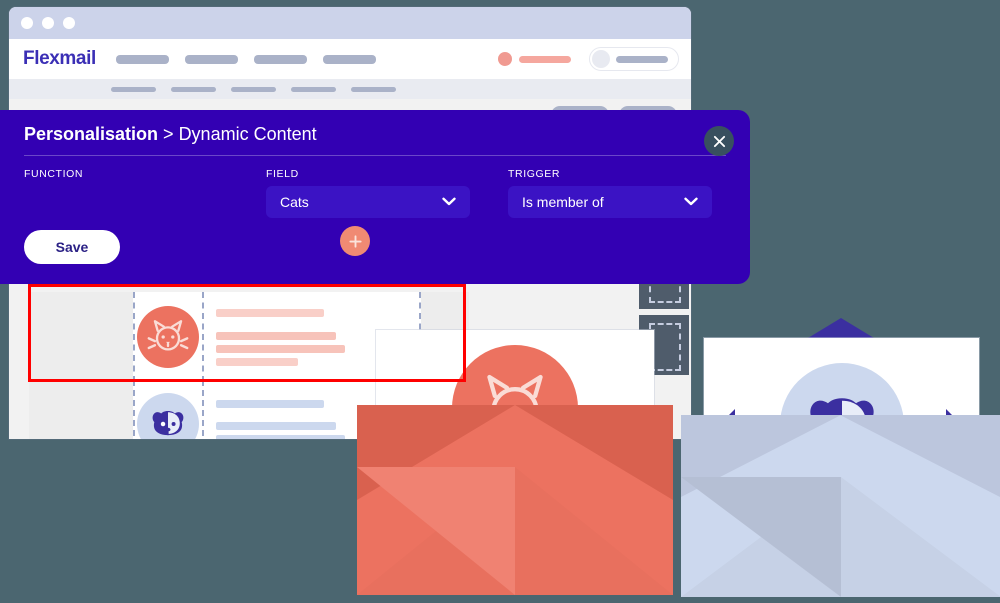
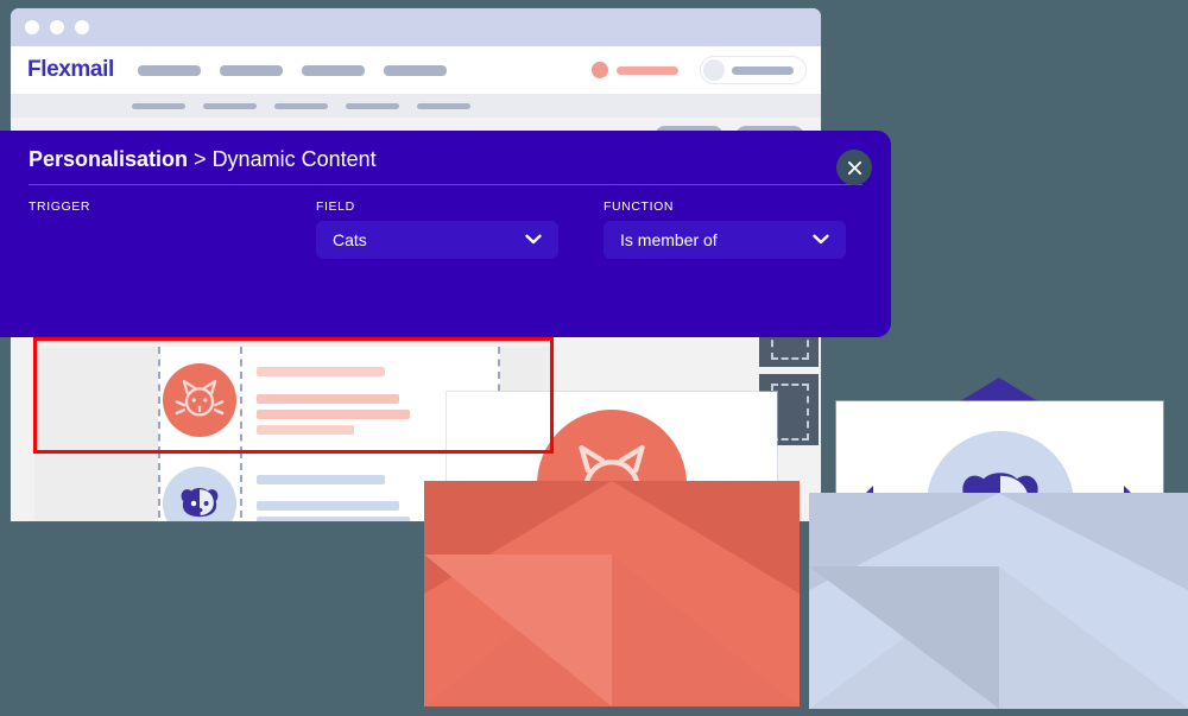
  Flexmail
  Personalisation > Dynamic Content
- FUNCTION
+ TRIGGER
  FIELD
  Cats
- TRIGGER
+ FUNCTION
  Is member of
- Save
